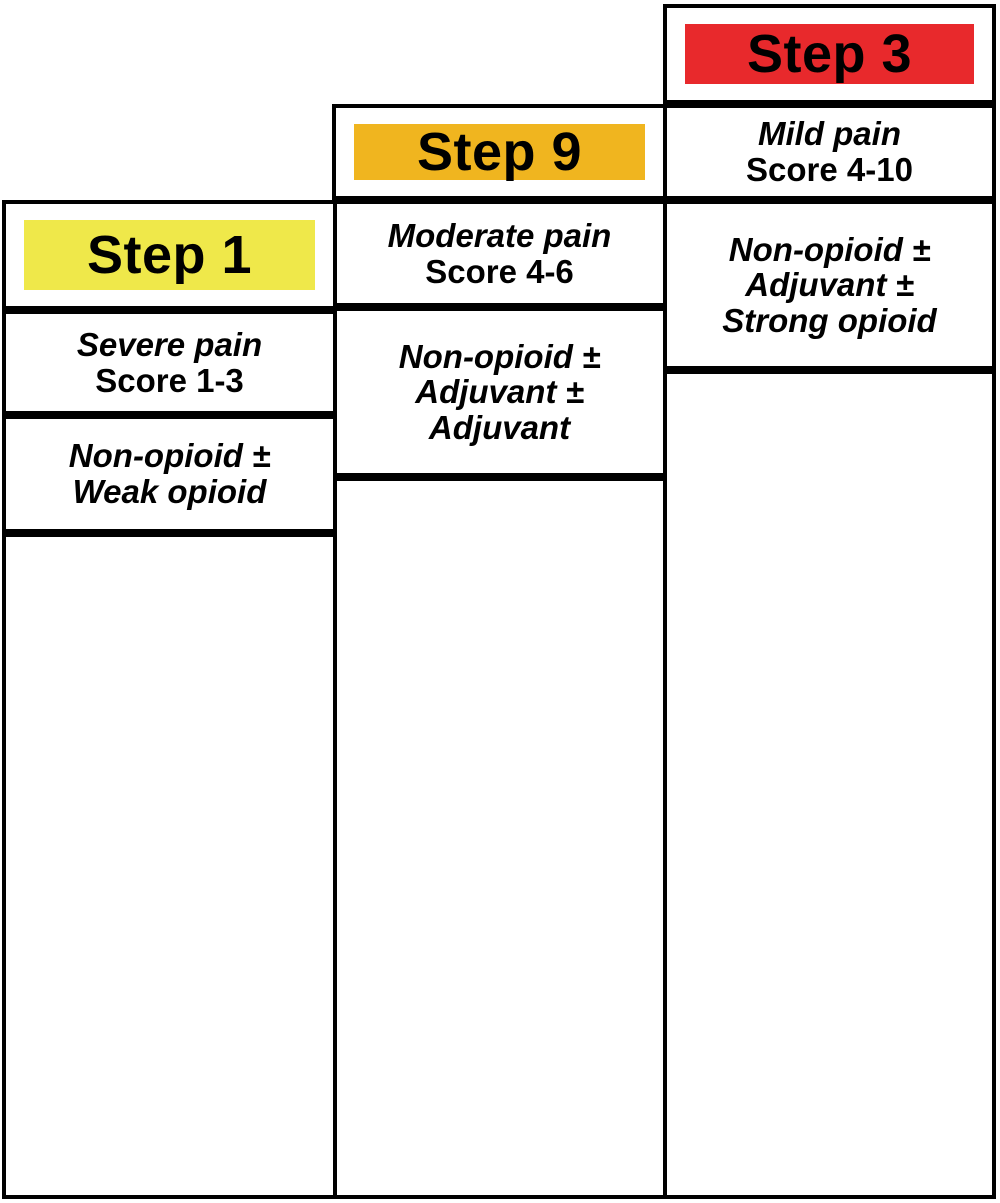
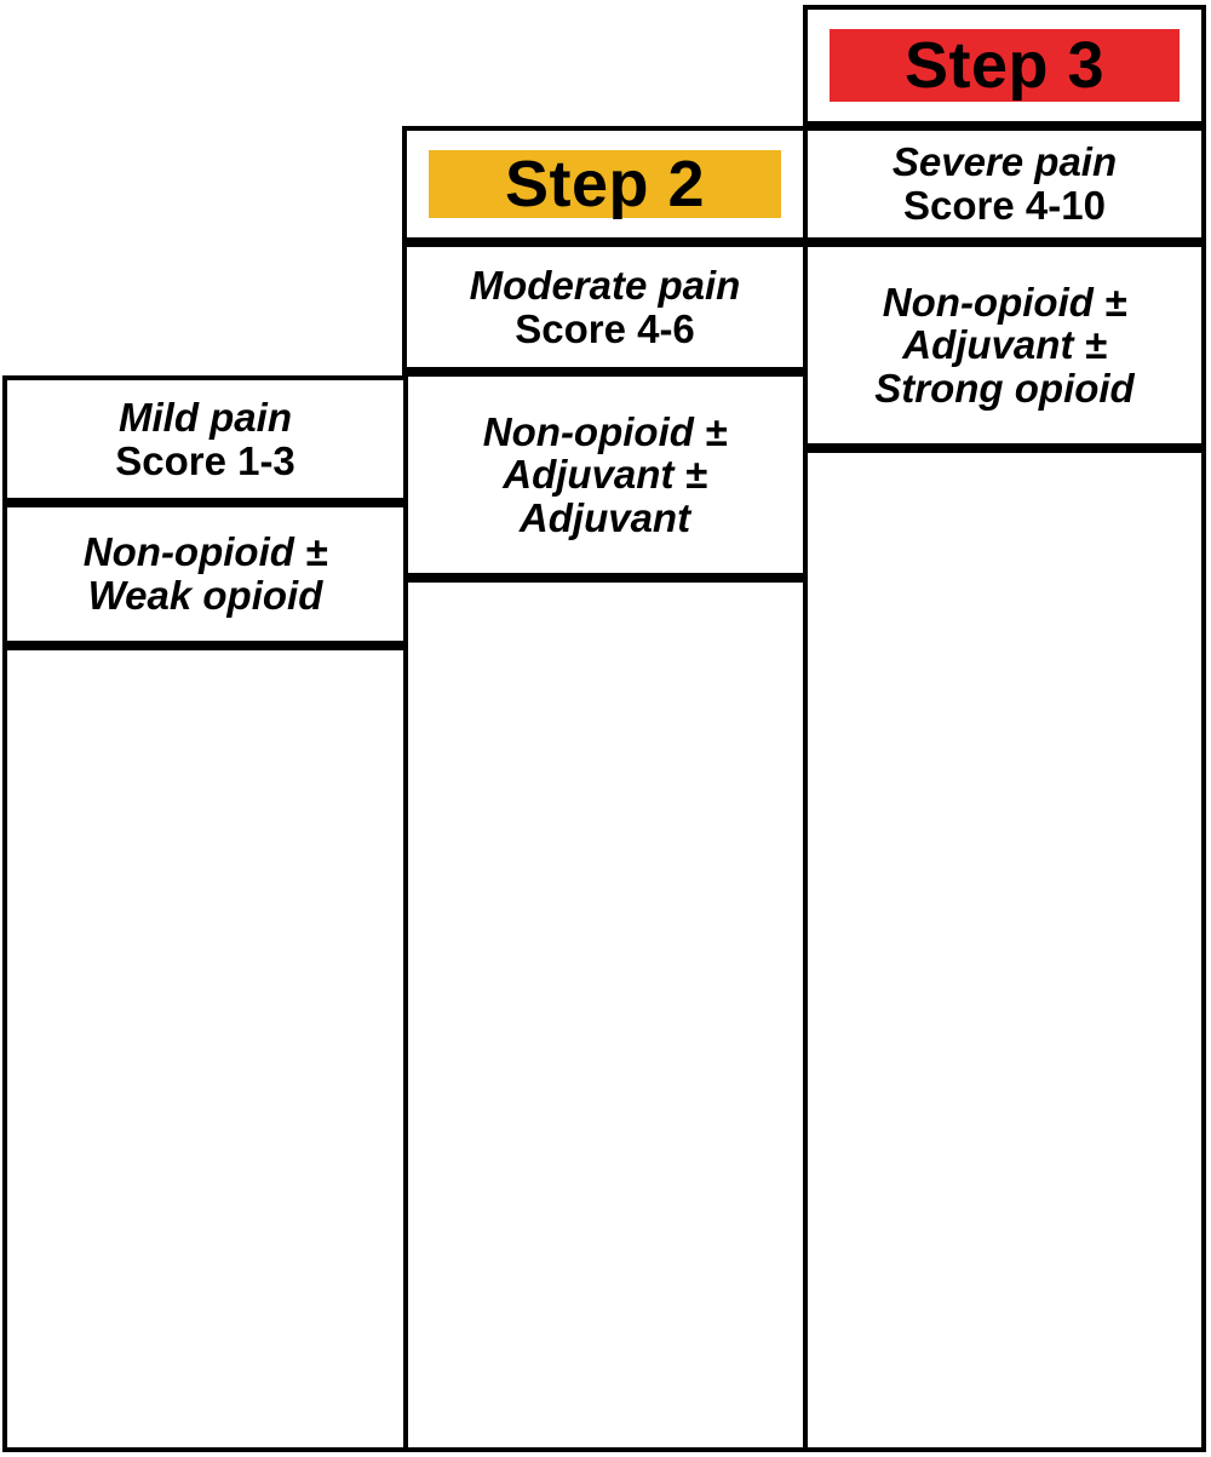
  Step 3
- Mild pain
+ Severe pain
  Score 4-10
  Non-opioid ±
  Adjuvant ±
  Strong opioid
- Step 9
+ Step 2
  Moderate pain
  Score 4-6
  Non-opioid ±
  Adjuvant ±
  Adjuvant
- Step 1
- Severe pain
+ Mild pain
  Score 1-3
  Non-opioid ±
  Weak opioid
